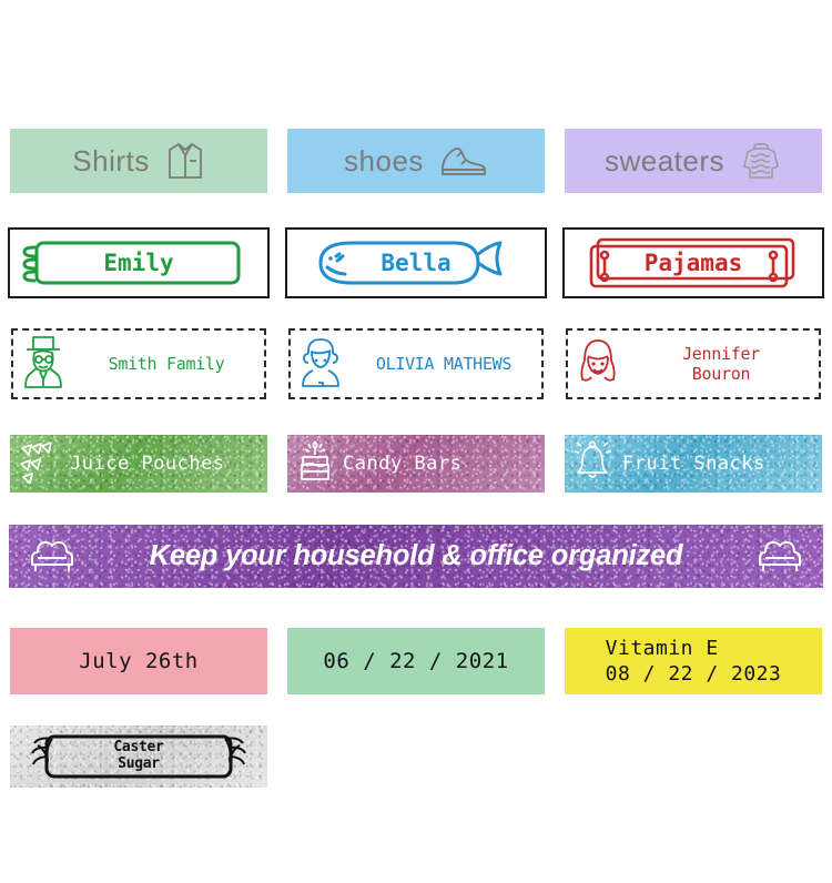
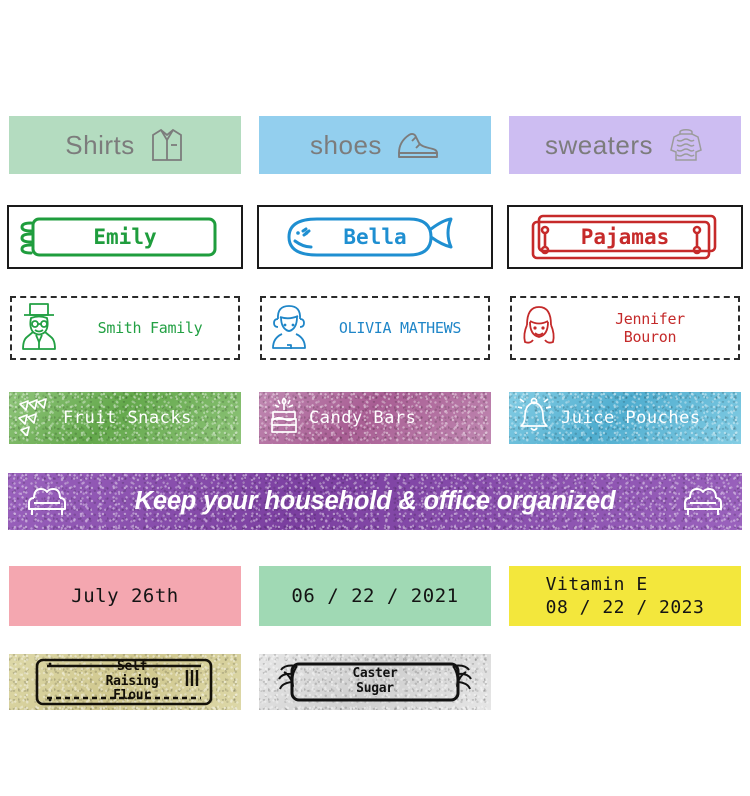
  Shirts
  shoes
  sweaters
  Emily
  Bella
  Pajamas
  Smith Family
  OLIVIA MATHEWS
  Jennifer
  Bouron
- Juice Pouches
+ Fruit Snacks
  Candy Bars
- Fruit Snacks
+ Juice Pouches
  Keep your household & office organized
  July 26th
  06 / 22 / 2021
  Vitamin E
  08 / 22 / 2023
+ Self
+ Raising
+ Flour
  Caster
  Sugar
